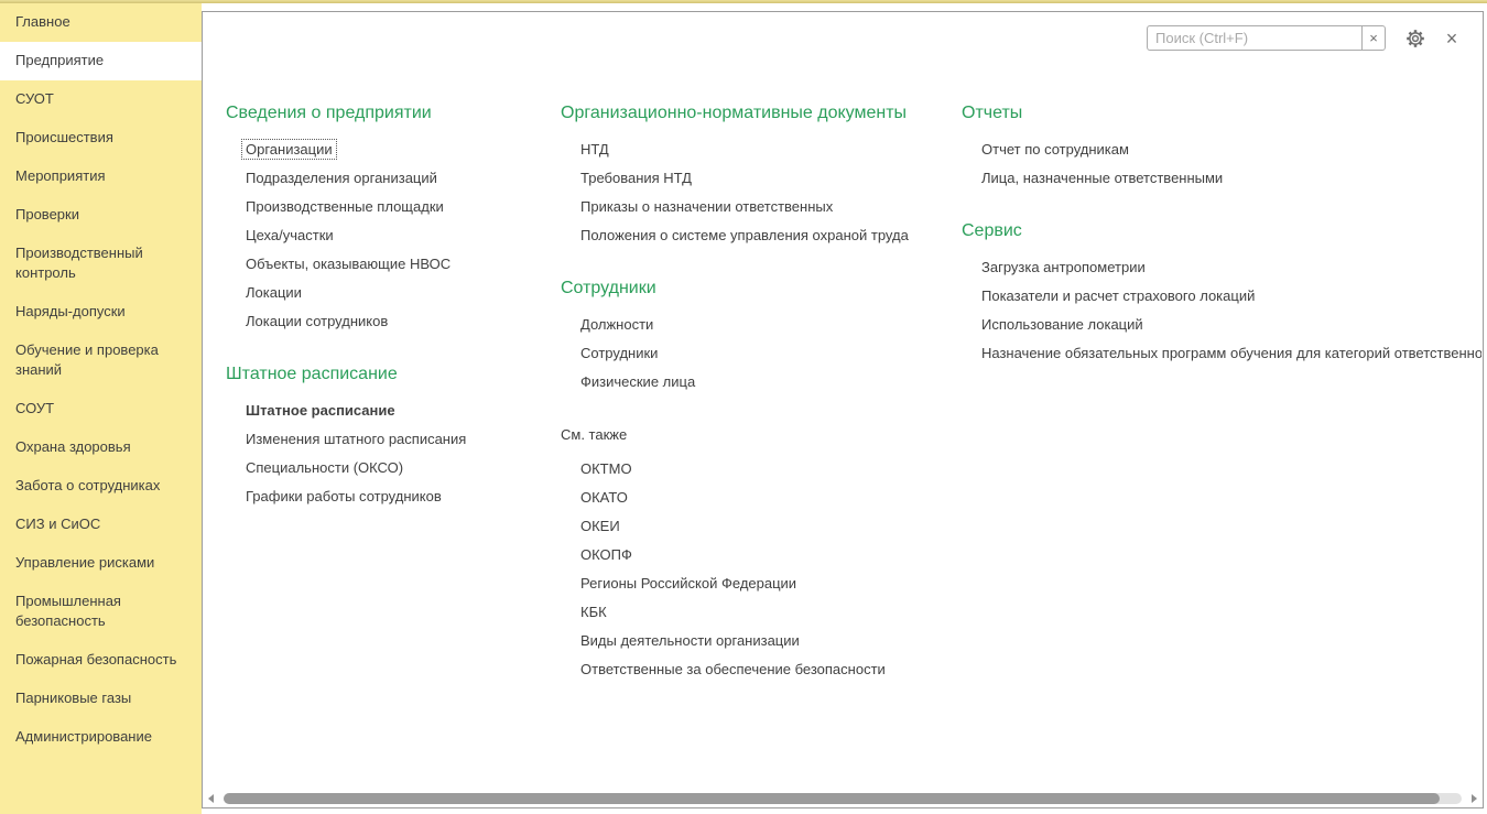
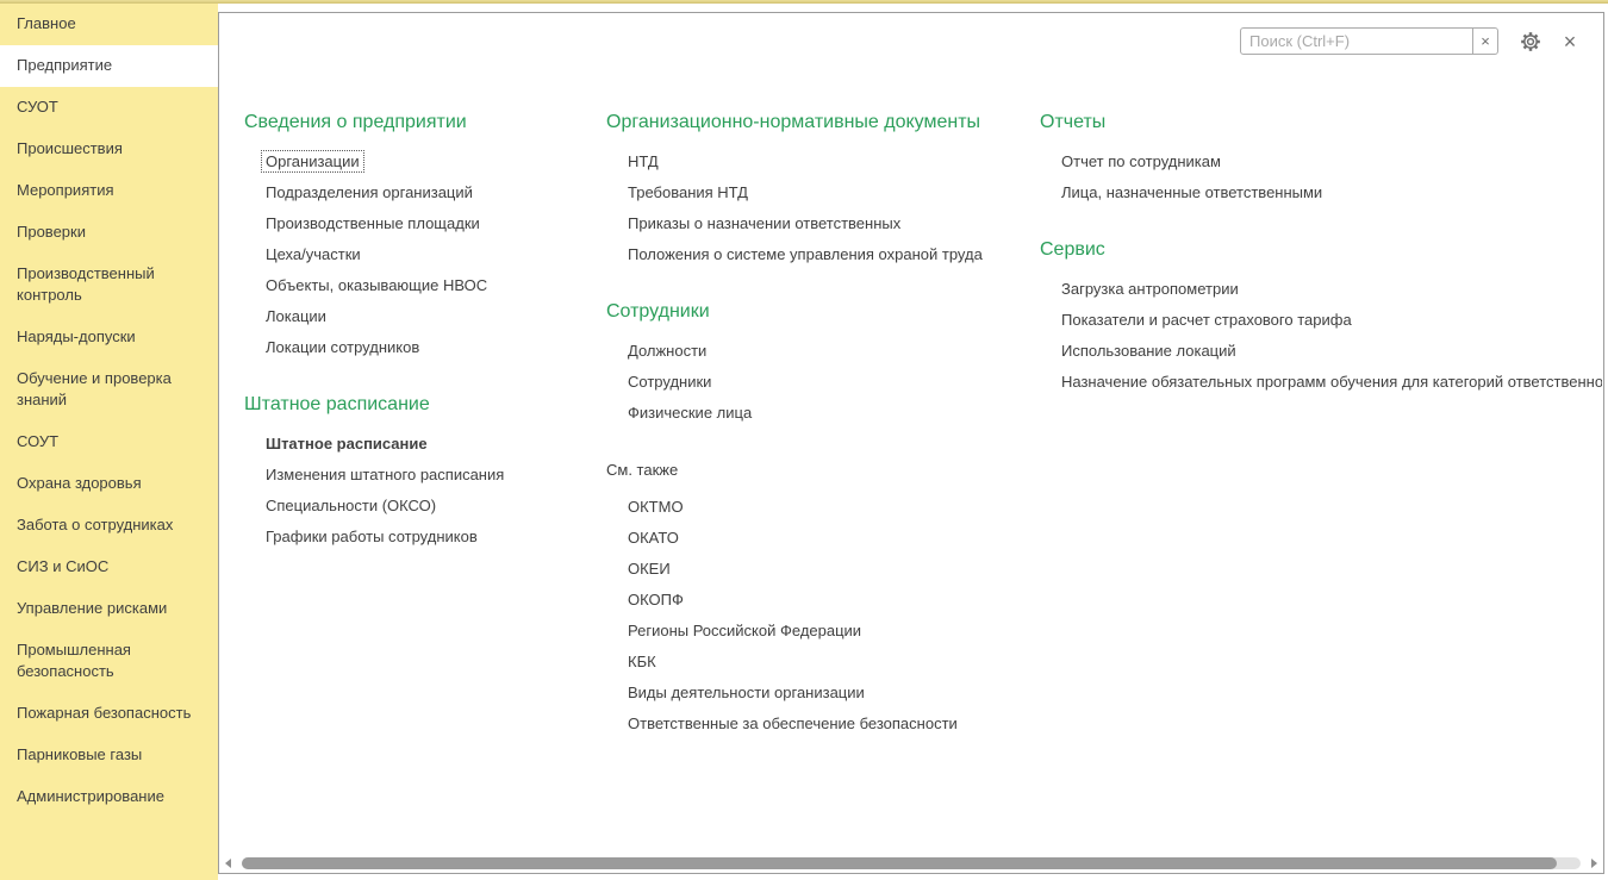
  Главное
  Предприятие
  СУОТ
  Происшествия
  Мероприятия
  Проверки
  Производственный контроль
  Наряды-допуски
  Обучение и проверка знаний
  СОУТ
  Охрана здоровья
  Забота о сотрудниках
  СИЗ и СиОС
  Управление рисками
  Промышленная безопасность
  Пожарная безопасность
  Парниковые газы
  Администрирование
  Поиск (Ctrl+F)
  ×
  ×
  Сведения о предприятии
  Организации
  Подразделения организаций
  Производственные площадки
  Цеха/участки
  Объекты, оказывающие НВОС
  Локации
  Локации сотрудников
  Штатное расписание
  Штатное расписание
  Изменения штатного расписания
  Специальности (ОКСО)
  Графики работы сотрудников
  Организационно-нормативные документы
  НТД
  Требования НТД
  Приказы о назначении ответственных
  Положения о системе управления охраной труда
  Сотрудники
  Должности
  Сотрудники
  Физические лица
  См. также
  ОКТМО
  ОКАТО
  ОКЕИ
  ОКОПФ
  Регионы Российской Федерации
  КБК
  Виды деятельности организации
  Ответственные за обеспечение безопасности
  Отчеты
  Отчет по сотрудникам
  Лица, назначенные ответственными
  Сервис
  Загрузка антропометрии
- Показатели и расчет страхового локаций
+ Показатели и расчет страхового тарифа
  Использование локаций
  Назначение обязательных программ обучения для категорий ответственно
